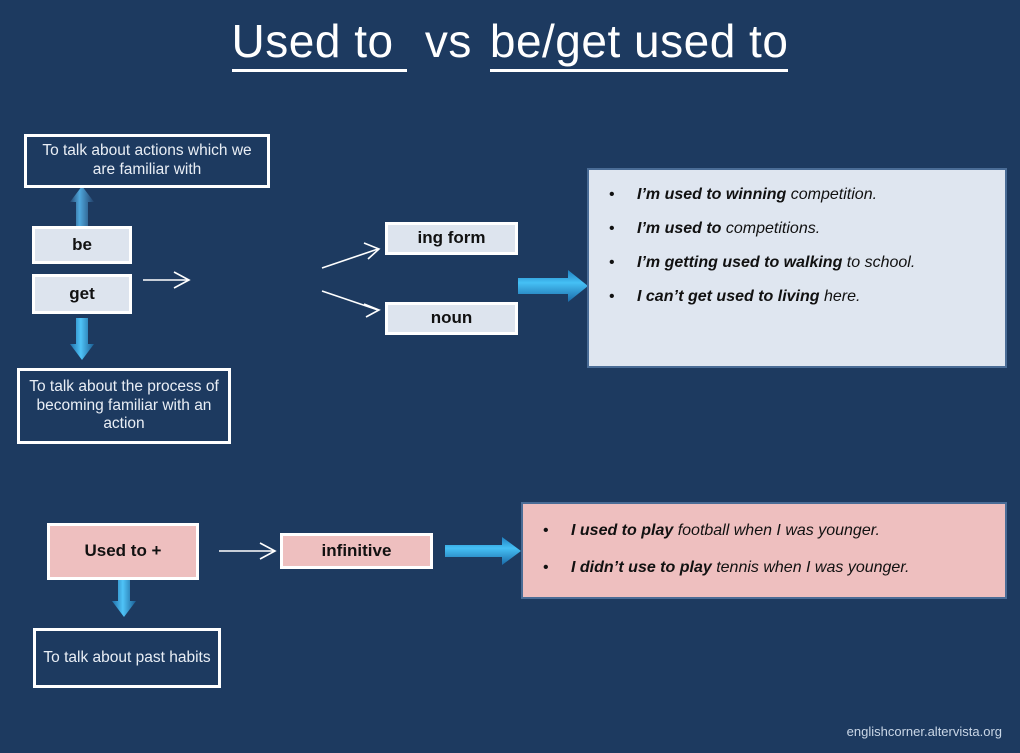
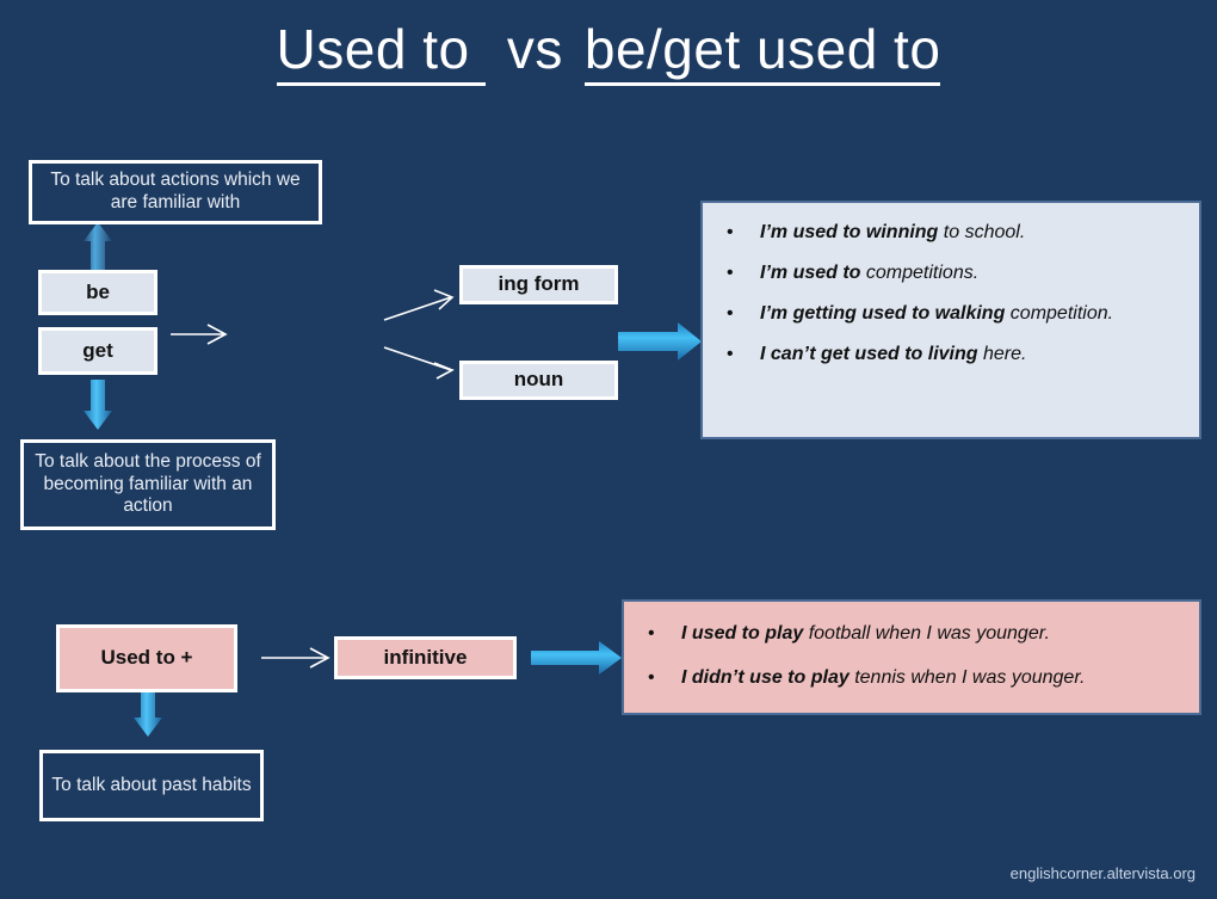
  Used to vs be/get used to
  To talk about actions which we are familiar with
  be
  get
  To talk about the process of becoming familiar with an action
  ing form
  noun
- I’m used to winning competition.
+ I’m used to winning to school.
  I’m used to competitions.
- I’m getting used to walking to school.
+ I’m getting used to walking competition.
  I can’t get used to living here.
  Used to +
  infinitive
  To talk about past habits
  I used to play football when I was younger.
  I didn’t use to play tennis when I was younger.
  englishcorner.altervista.org
